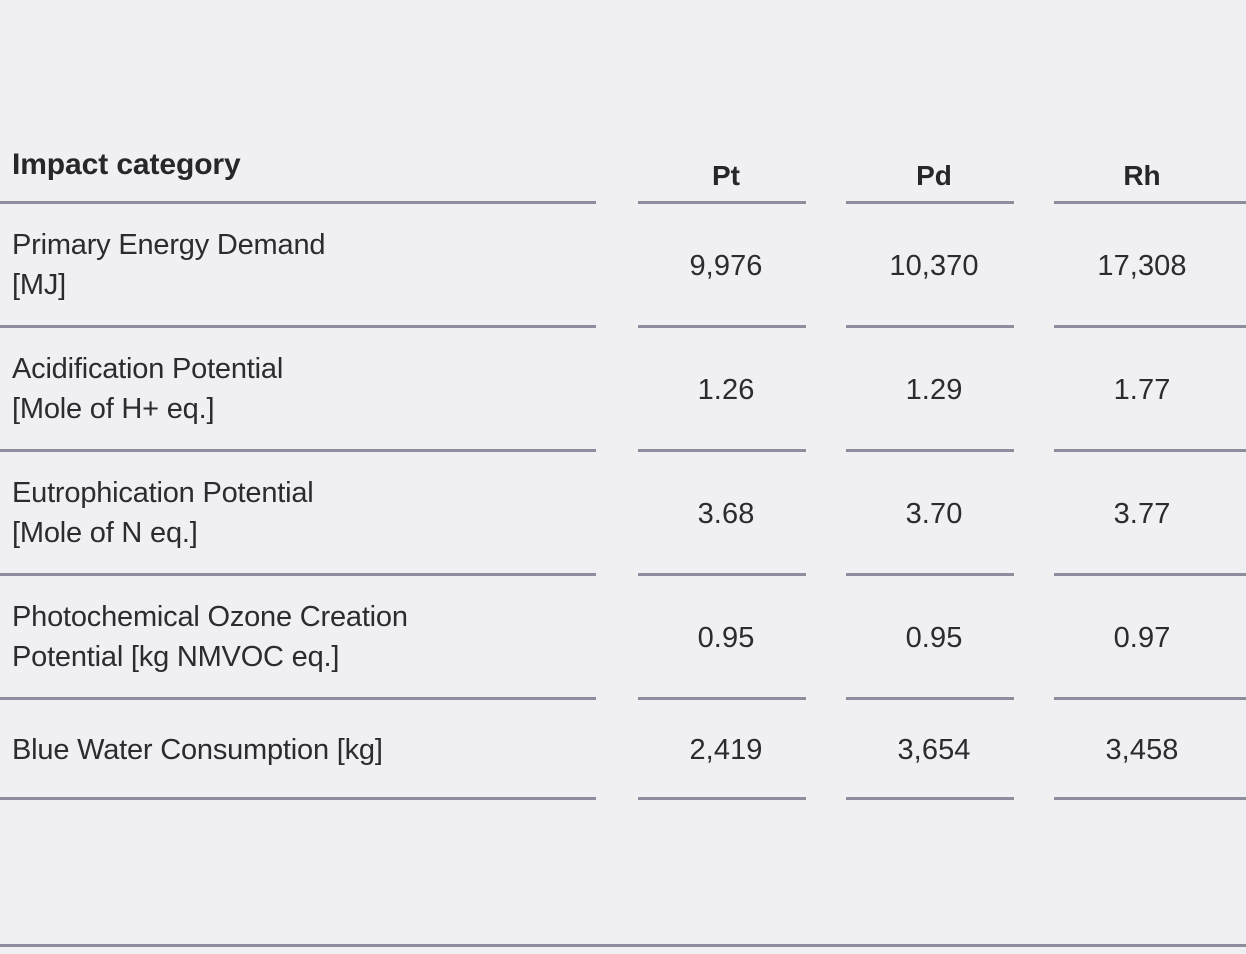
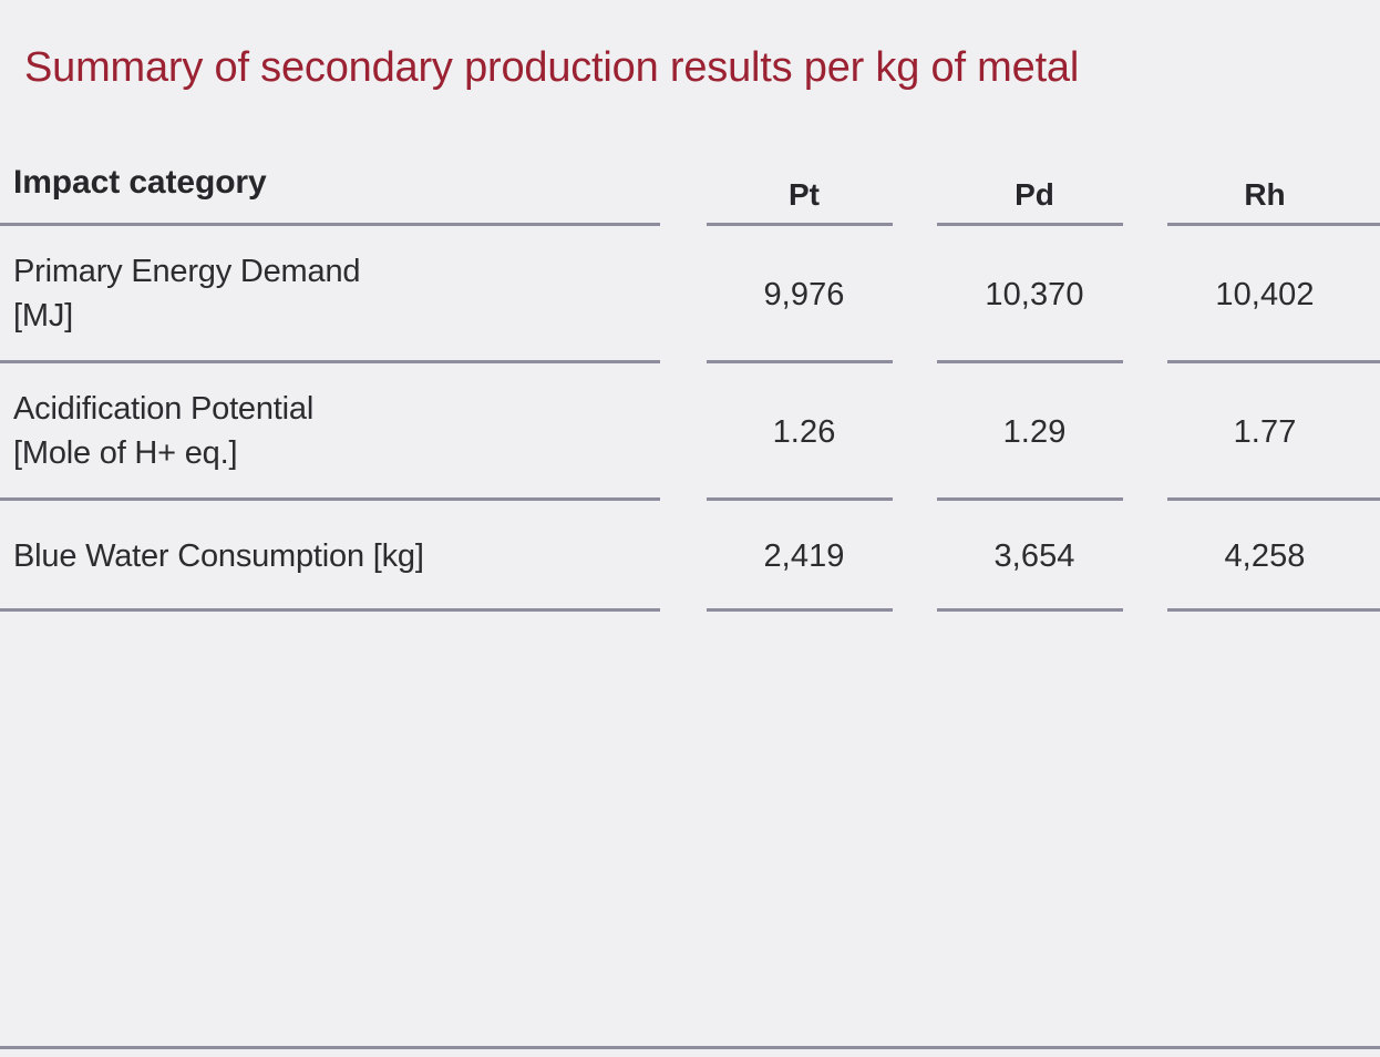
+ Summary of secondary production results per kg of metal
  Impact category	Pt	Pd	Rh
- Primary Energy Demand [MJ]	9,976	10,370	17,308
+ Primary Energy Demand [MJ]	9,976	10,370	10,402
  Acidification Potential [Mole of H+ eq.]	1.26	1.29	1.77
- Eutrophication Potential [Mole of N eq.]	3.68	3.70	3.77
- Photochemical Ozone Creation Potential [kg NMVOC eq.]	0.95	0.95	0.97
- Blue Water Consumption [kg]	2,419	3,654	3,458
+ Blue Water Consumption [kg]	2,419	3,654	4,258
